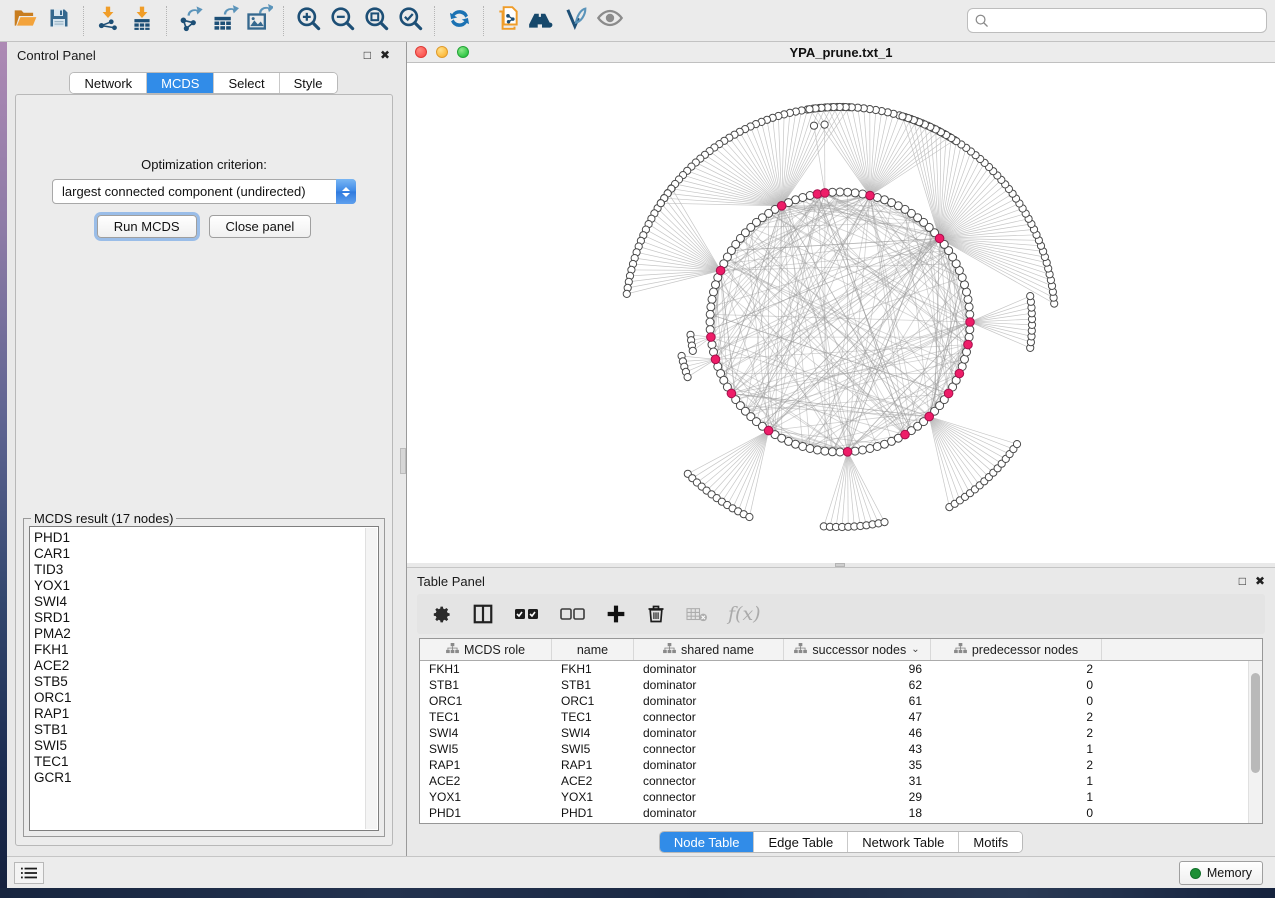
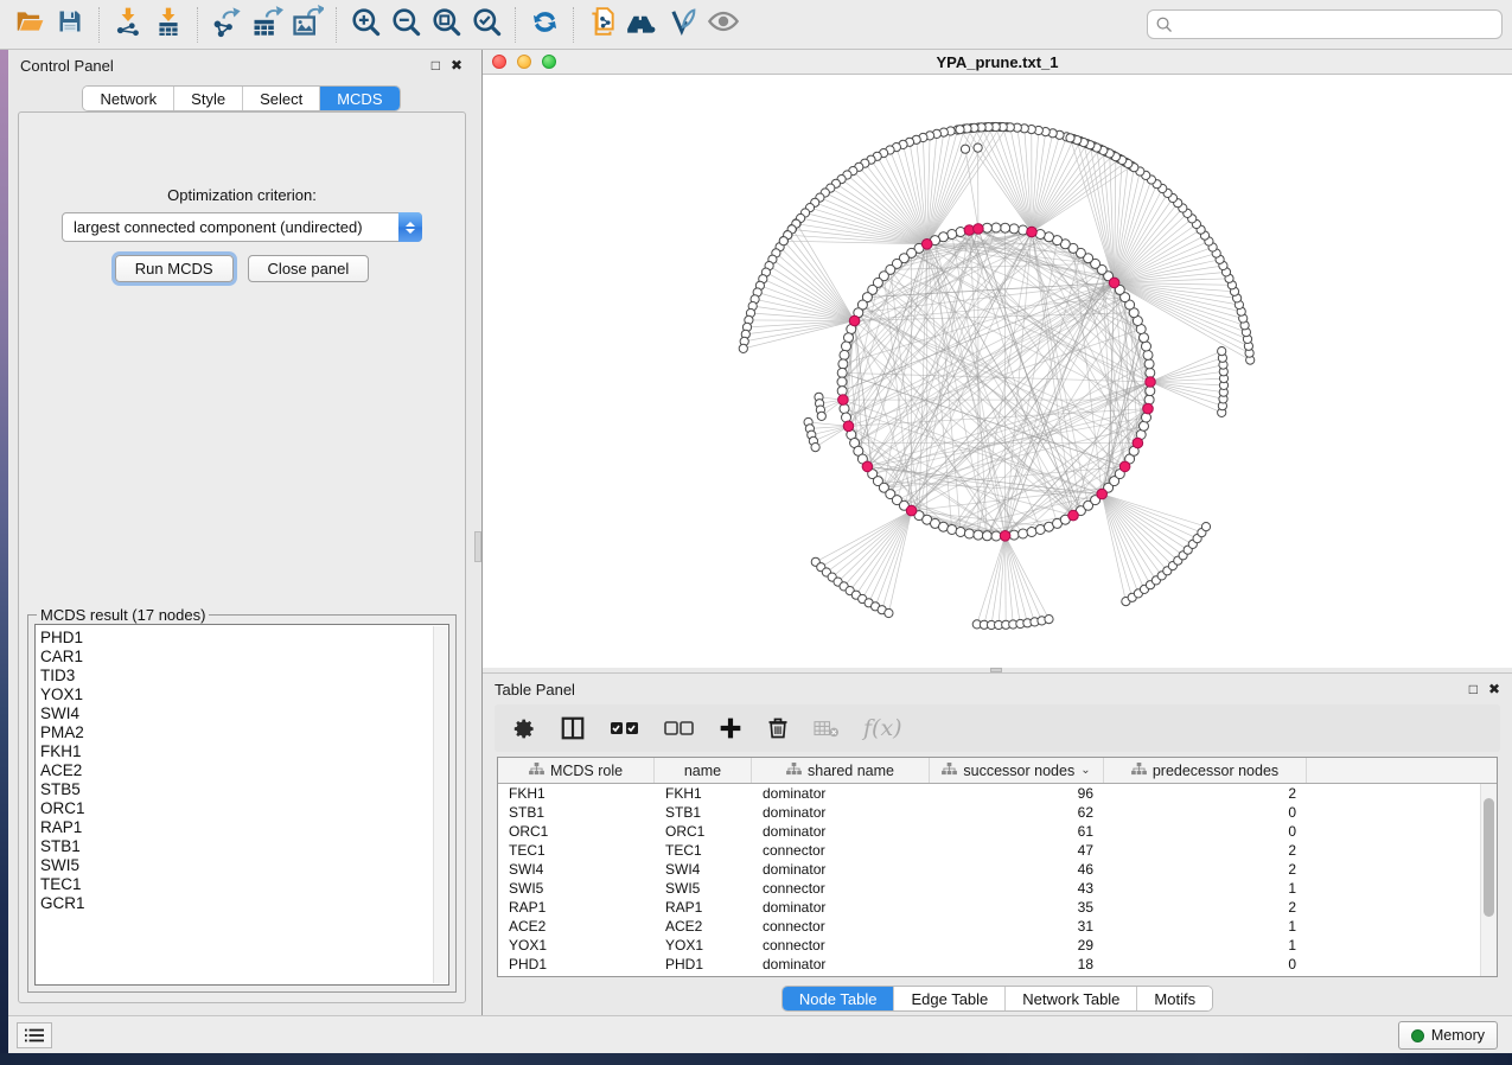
  Control Panel
  □
  ✖
  Network
- MCDS
+ Style
  Select
- Style
+ MCDS
  Optimization criterion:
  largest connected component (undirected)
  Run MCDS
  Close panel
  MCDS result (17 nodes)
  PHD1
  CAR1
  TID3
  YOX1
  SWI4
- SRD1
  PMA2
  FKH1
  ACE2
  STB5
  ORC1
  RAP1
  STB1
  SWI5
  TEC1
  GCR1
  YPA_prune.txt_1
  Table Panel
  □
  ✖
  f(x)
  MCDS role
  name
  shared name
  successor nodes
  ⌄
  predecessor nodes
  FKH1
  FKH1
  dominator
  96
  2
  STB1
  STB1
  dominator
  62
  0
  ORC1
  ORC1
  dominator
  61
  0
  TEC1
  TEC1
  connector
  47
  2
  SWI4
  SWI4
  dominator
  46
  2
  SWI5
  SWI5
  connector
  43
  1
  RAP1
  RAP1
  dominator
  35
  2
  ACE2
  ACE2
  connector
  31
  1
  YOX1
  YOX1
  connector
  29
  1
  PHD1
  PHD1
  dominator
  18
  0
  Node Table
  Edge Table
  Network Table
  Motifs
  Memory
